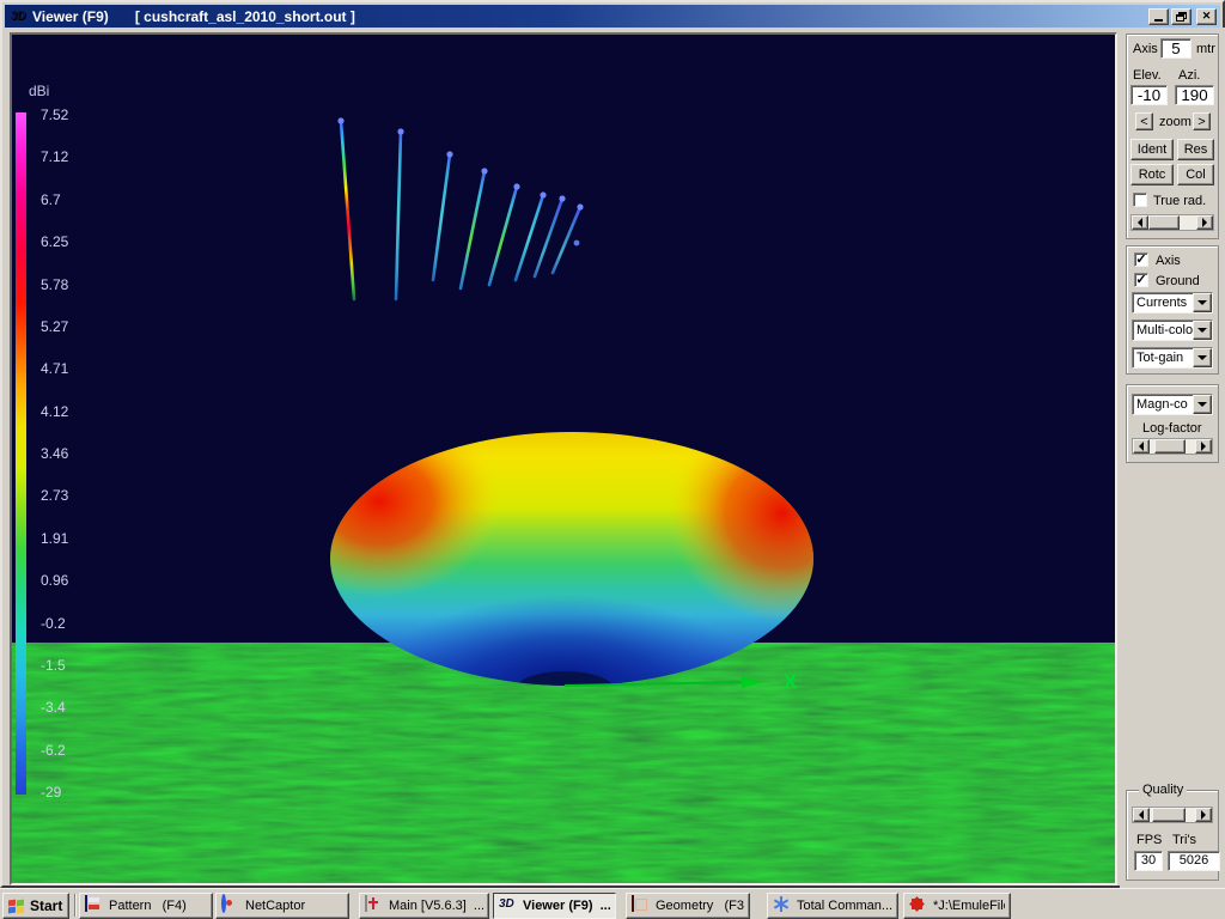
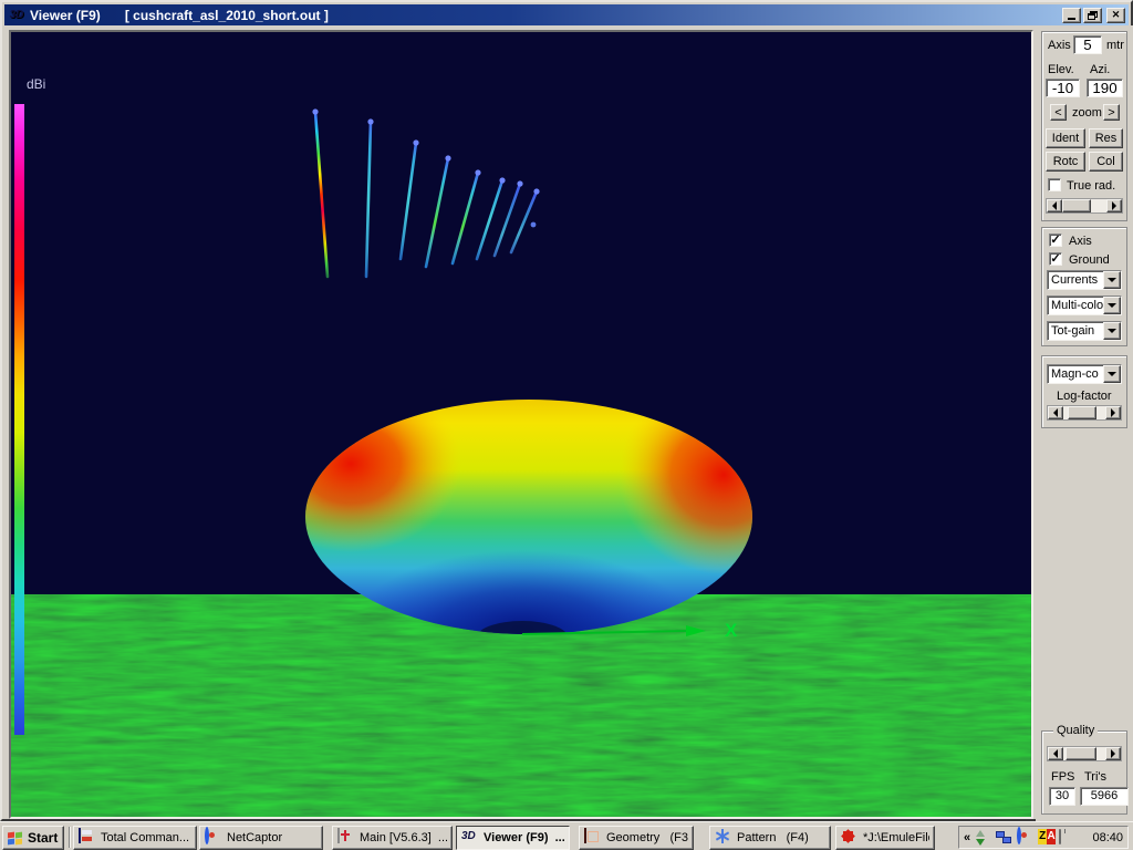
  3D
  Viewer (F9)
  [ cushcraft_asl_2010_short.out ]
  ✕
  X
  dBi
- 7.52
- 7.12
- 6.7
- 6.25
- 5.78
- 5.27
- 4.71
- 4.12
- 3.46
- 2.73
- 1.91
- 0.96
- -0.2
- -1.5
- -3.4
- -6.2
- -29
  Axis
  5
  mtr
  Elev.
  Azi.
  -10
  190
  <
  zoom
  >
  Ident
  Res
  Rotc
  Col
  True rad.
  ✓
  Axis
  ✓
  Ground
  Currents
  Multi-colo
  Tot-gain
  Magn-co
  Log-factor
  Quality
  FPS
  Tri's
  30
- 5026
+ 5966
  Start
- Pattern (F4)
+ Total Comman...
  NetCaptor
  Main [V5.6.3] ...
  3D
  Viewer (F9) ...
  Geometry (F3
- Total Comman...
+ Pattern (F4)
+ «
+ Z
+ A
+ 08:40
